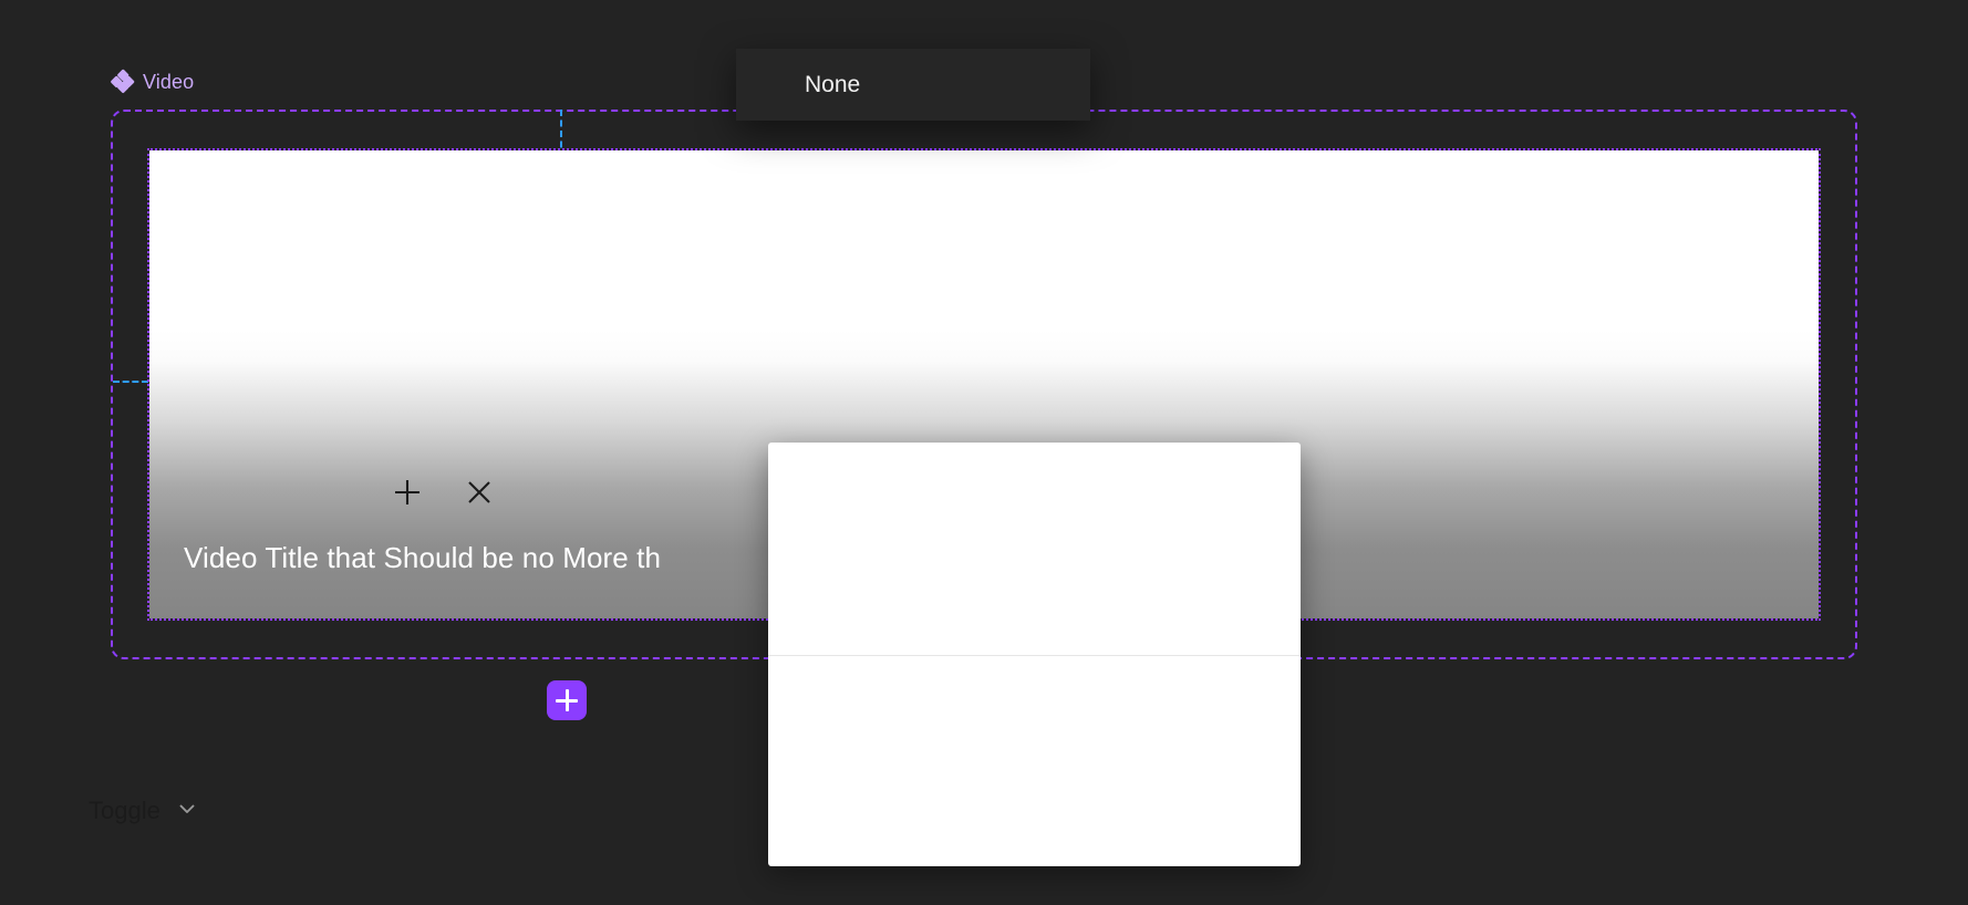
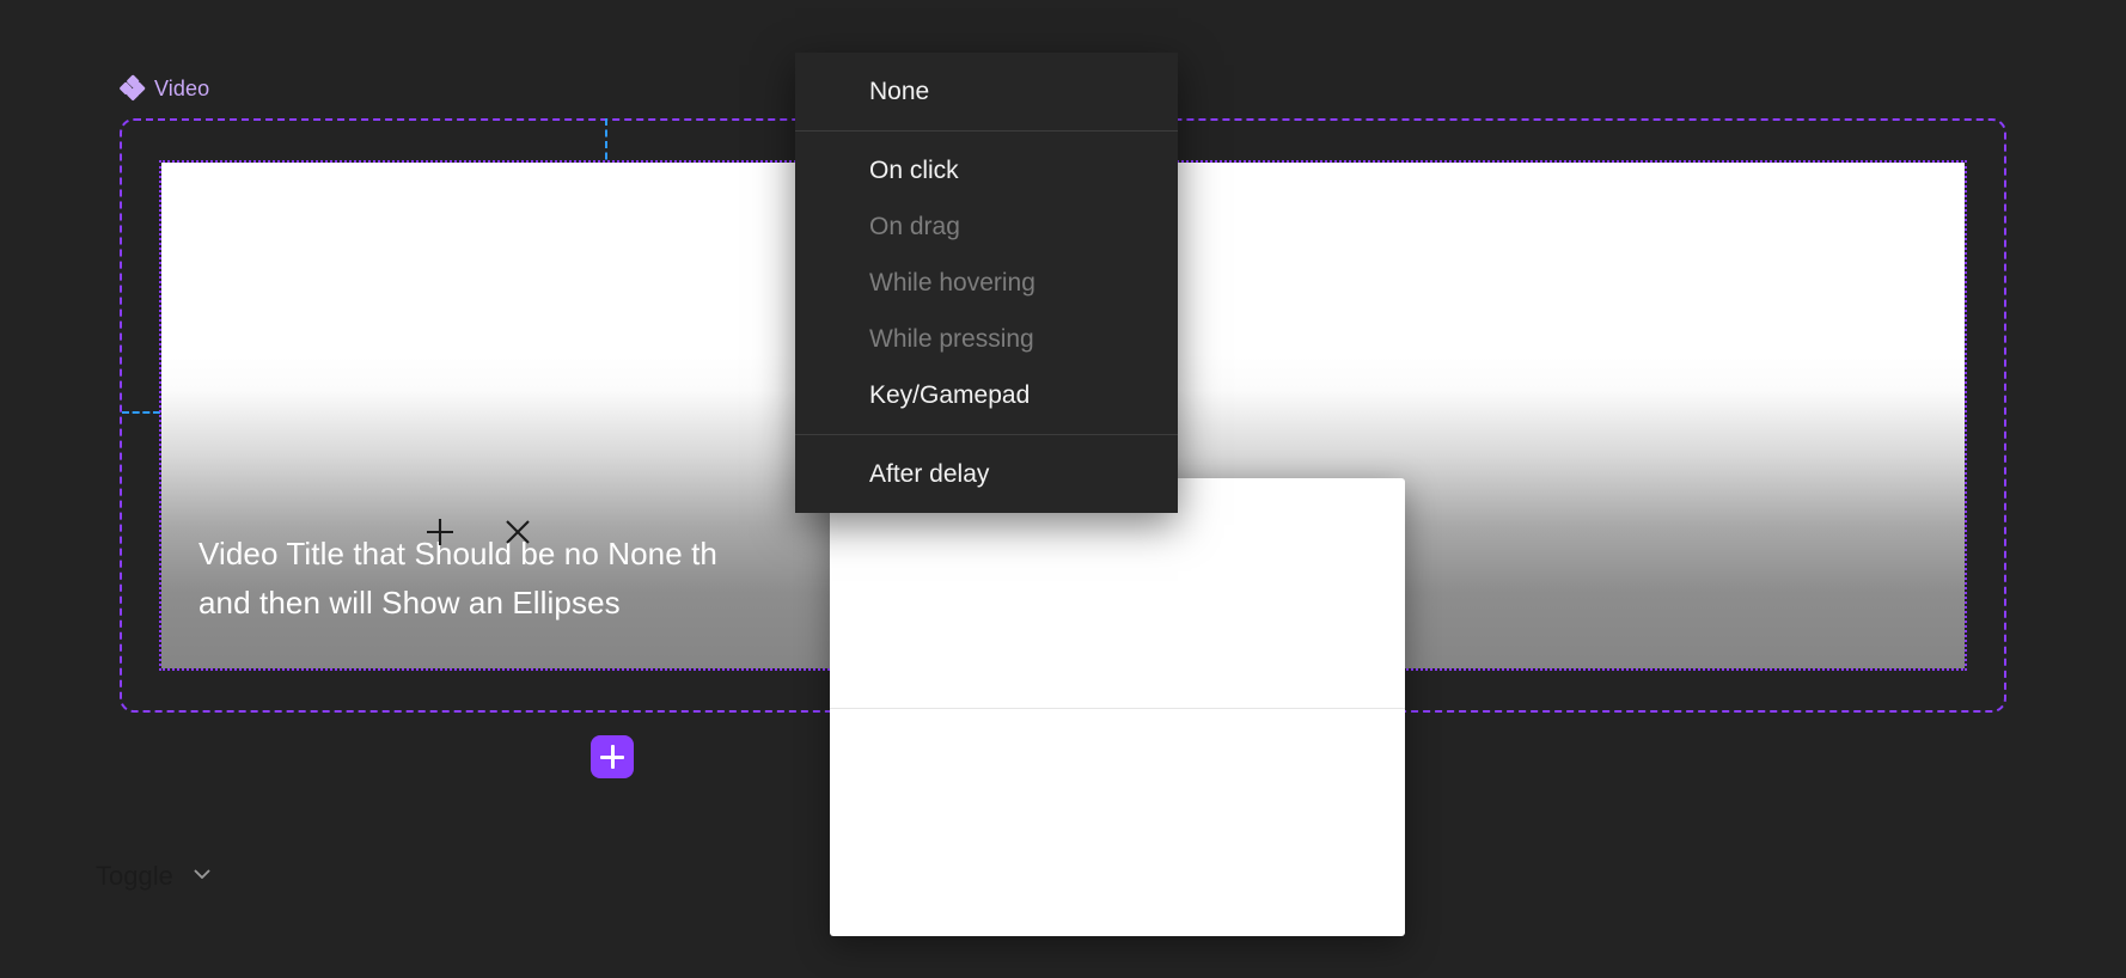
  Video
- Video Title that Should be no More th
+ Video Title that Should be no None th
+ and then will Show an Ellipses
  None
+ On click
+ On drag
+ While hovering
+ While pressing
+ Key/Gamepad
+ After delay
